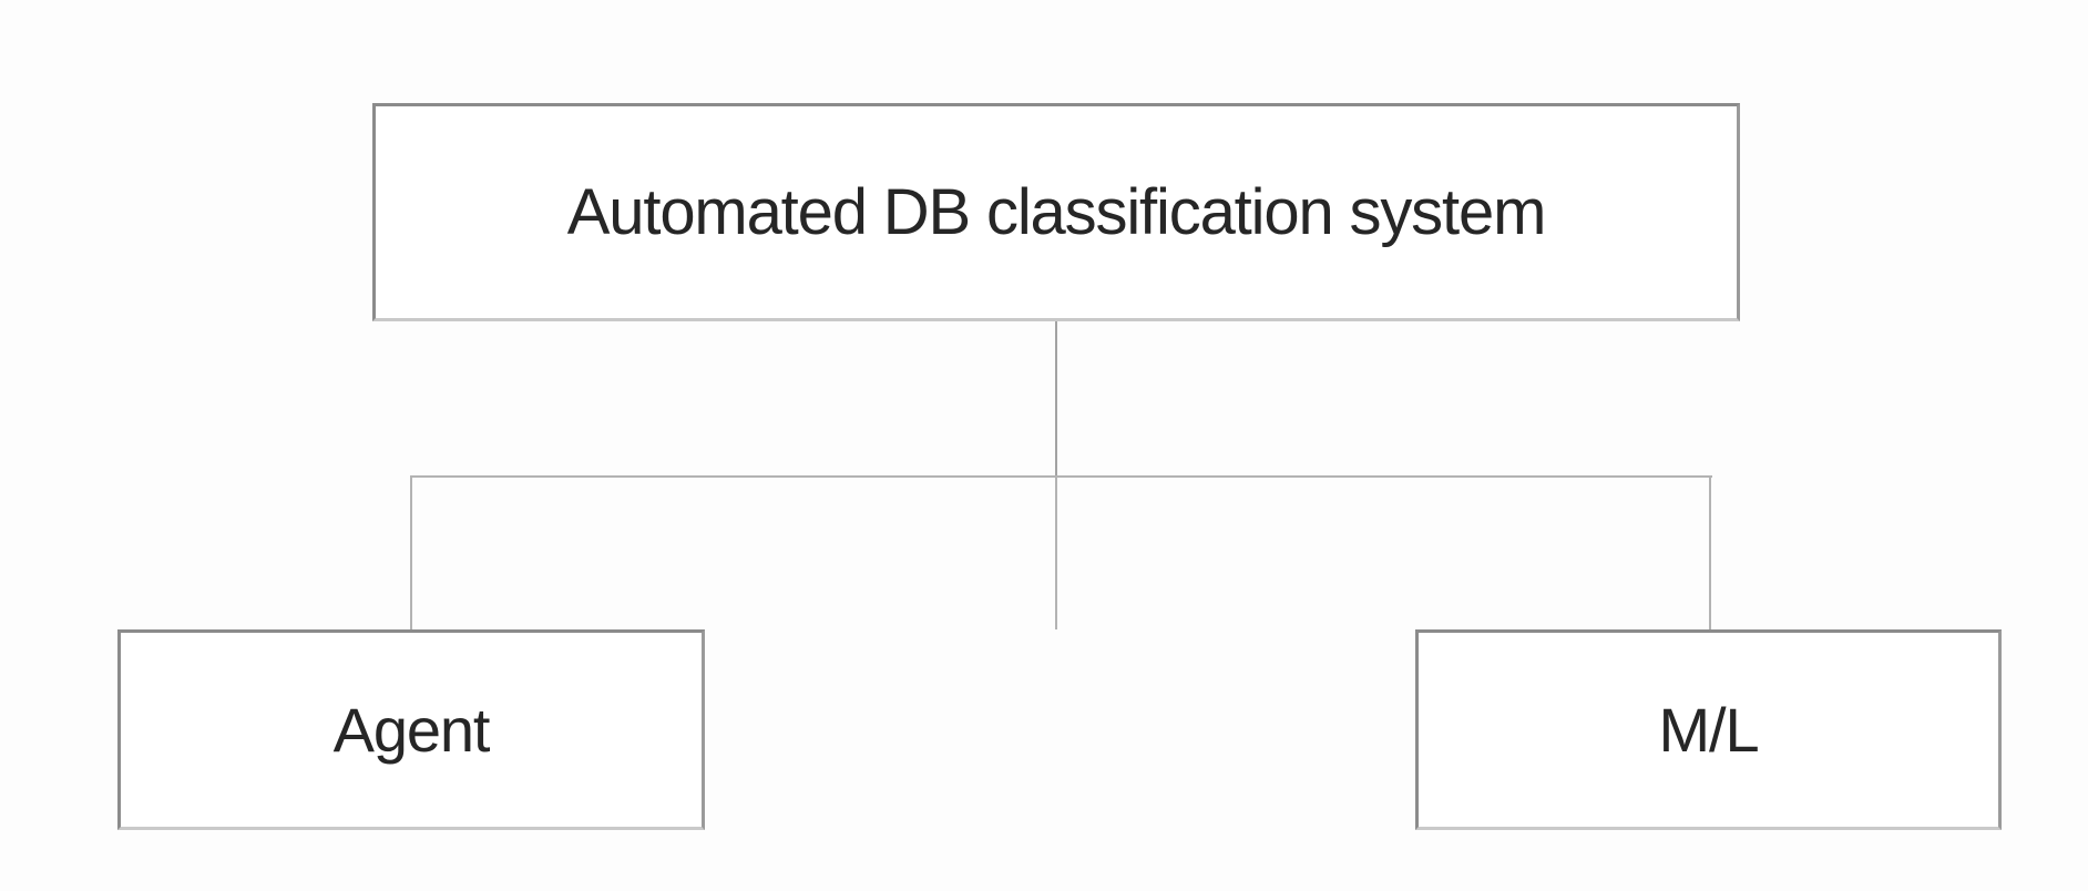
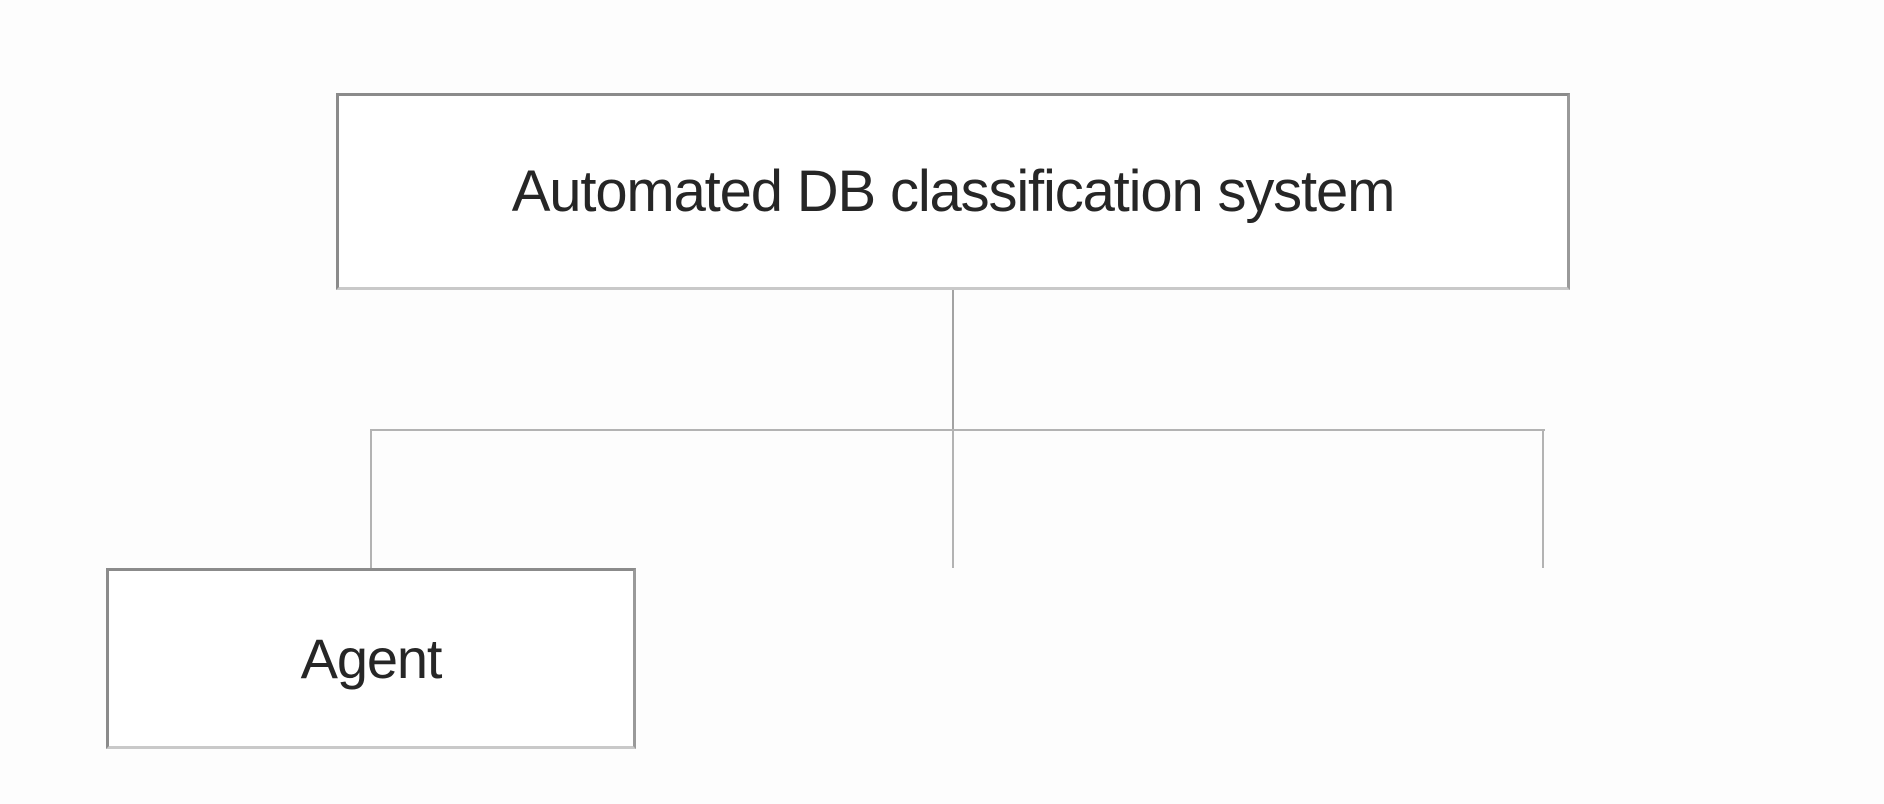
  Automated DB classification system
  Agent
- M/L
